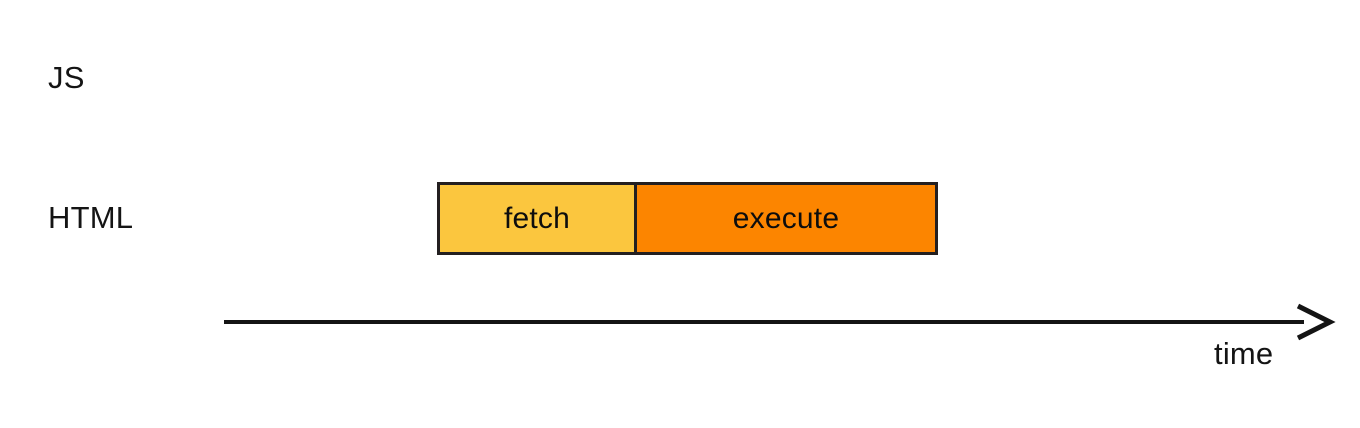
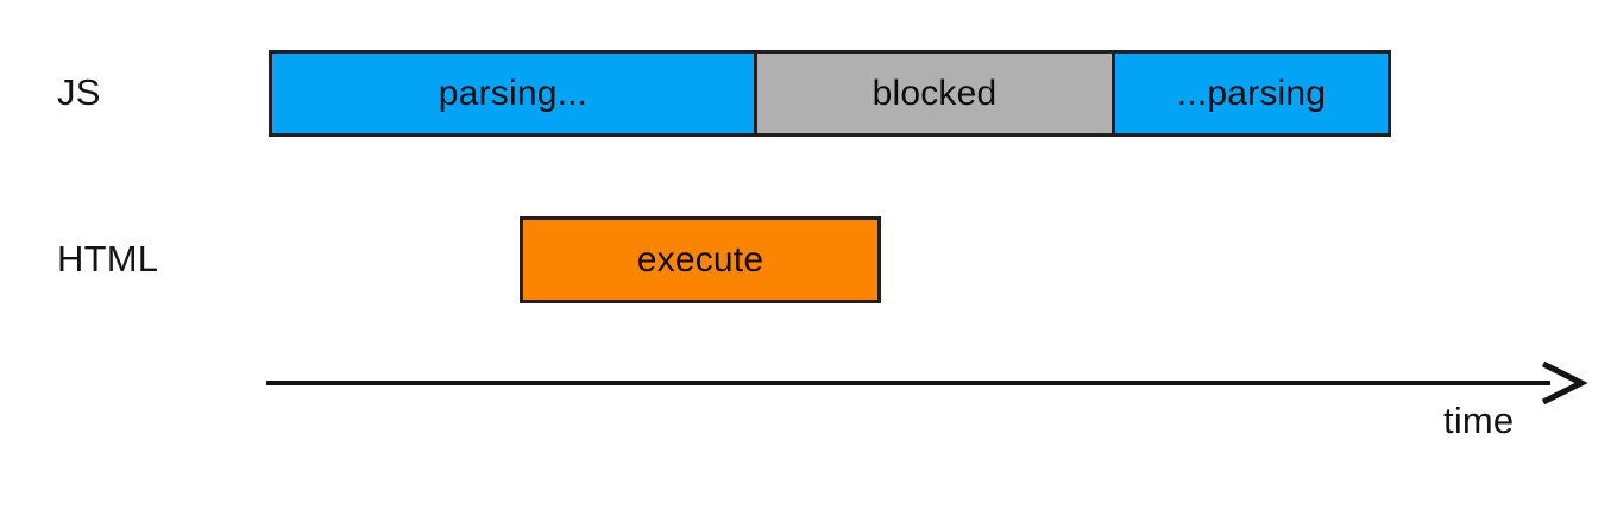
  JS
+ parsing...
+ blocked
+ ...parsing
  HTML
- fetch
  execute
  time
